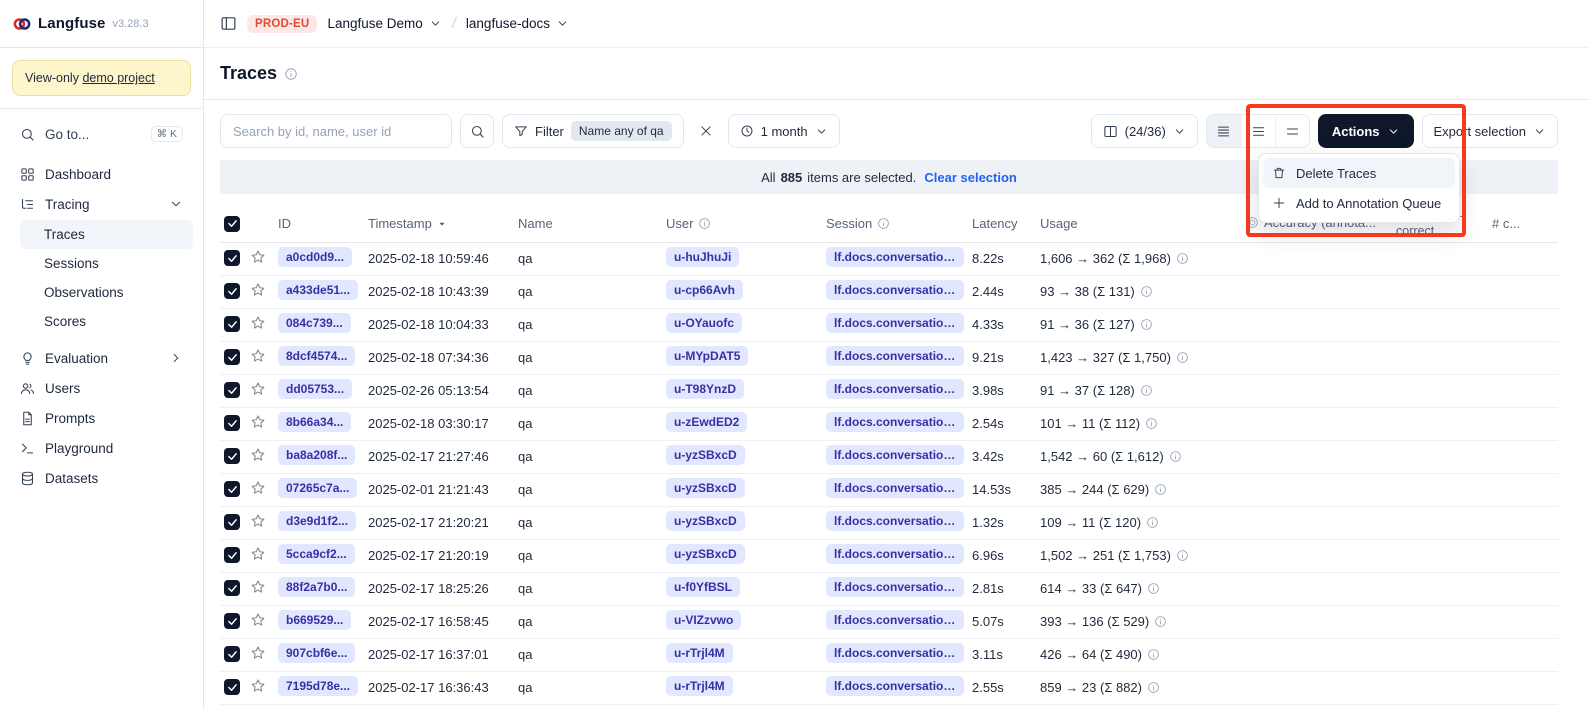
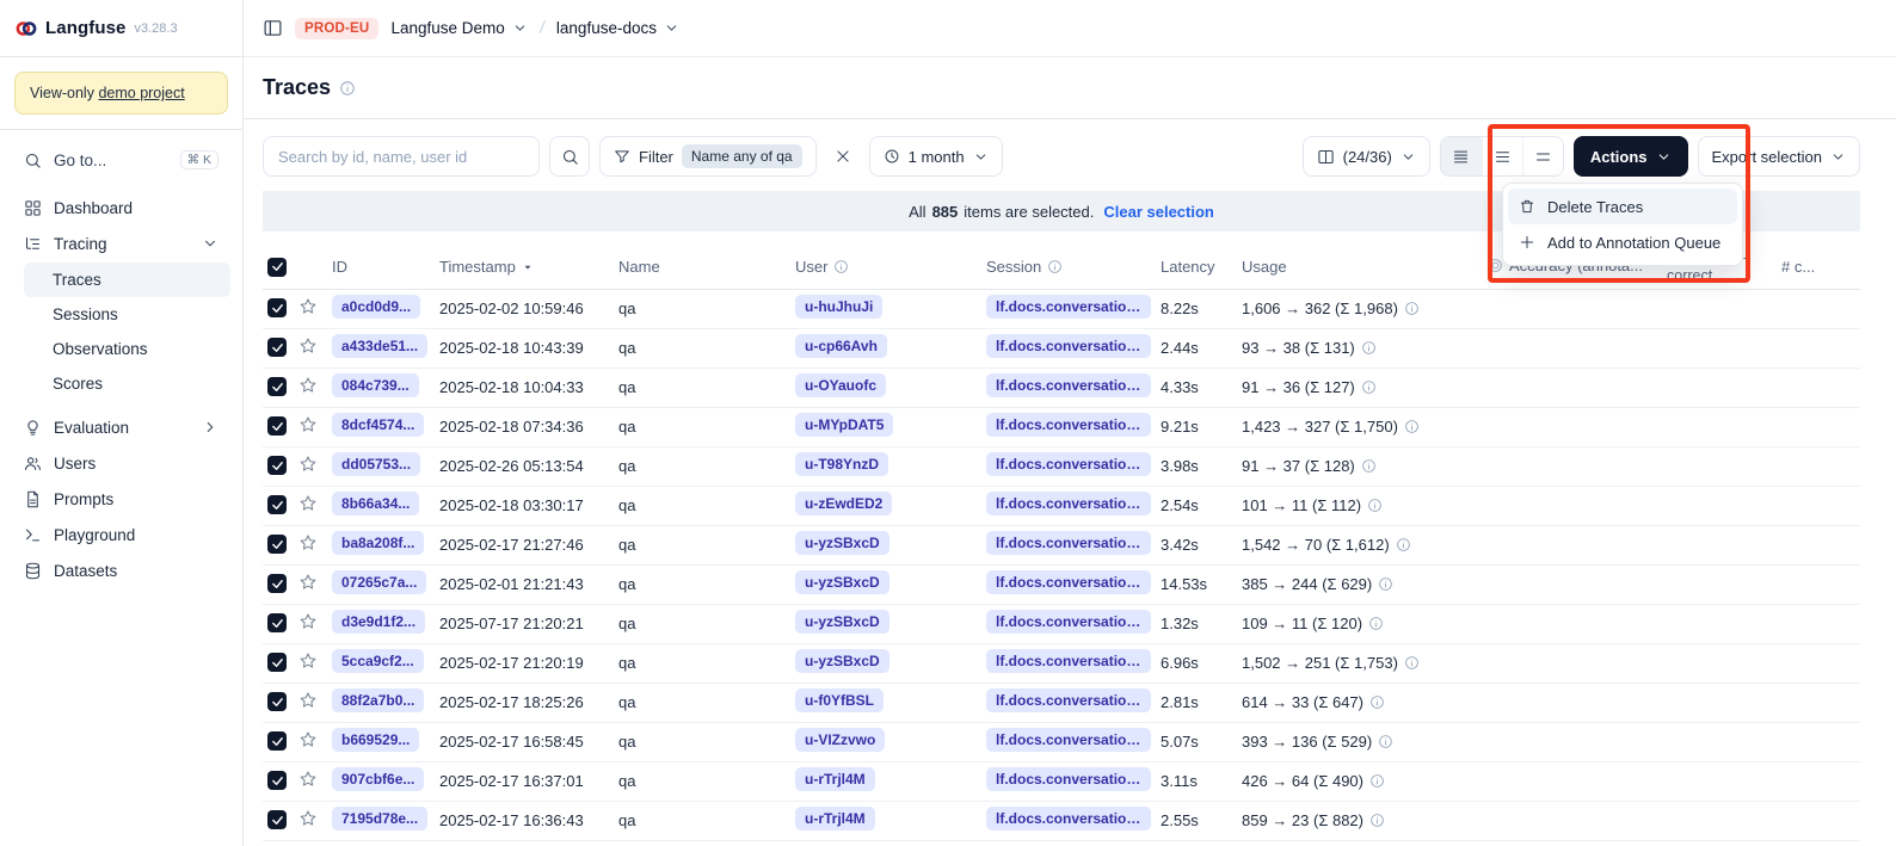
  Langfuse
  v3.28.3
  View-only demo project
  Go to...
  ⌘ K
  Dashboard
  Tracing
  Traces
  Sessions
  Observations
  Scores
  Evaluation
  Users
  Prompts
  Playground
  Datasets
  PROD-EU
  Langfuse Demo
  langfuse-docs
  Traces
  Search by id, name, user id
  Filter
  Name any of qa
  1 month
  (24/36)
  Actions
  Export selection
  All
  885
  items are selected.
  Clear selection
- 		a0cd0d9...	2025-02-18 10:59:46	qa	u-huJhuJi	lf.docs.conversation...	8.22s	1,606 → 362 (Σ 1,968)
+ 		a0cd0d9...	2025-02-02 10:59:46	qa	u-huJhuJi	lf.docs.conversation...	8.22s	1,606 → 362 (Σ 1,968)
  		a433de51...	2025-02-18 10:43:39	qa	u-cp66Avh	lf.docs.conversation...	2.44s	93 → 38 (Σ 131)
  		084c739...	2025-02-18 10:04:33	qa	u-OYauofc	lf.docs.conversation...	4.33s	91 → 36 (Σ 127)
  		8dcf4574...	2025-02-18 07:34:36	qa	u-MYpDAT5	lf.docs.conversation...	9.21s	1,423 → 327 (Σ 1,750)
  		dd05753...	2025-02-26 05:13:54	qa	u-T98YnzD	lf.docs.conversation...	3.98s	91 → 37 (Σ 128)
  		8b66a34...	2025-02-18 03:30:17	qa	u-zEwdED2	lf.docs.conversation...	2.54s	101 → 11 (Σ 112)
- 		ba8a208f...	2025-02-17 21:27:46	qa	u-yzSBxcD	lf.docs.conversation...	3.42s	1,542 → 60 (Σ 1,612)
+ 		ba8a208f...	2025-02-17 21:27:46	qa	u-yzSBxcD	lf.docs.conversation...	3.42s	1,542 → 70 (Σ 1,612)
  		07265c7a...	2025-02-01 21:21:43	qa	u-yzSBxcD	lf.docs.conversation...	14.53s	385 → 244 (Σ 629)
- 		d3e9d1f2...	2025-02-17 21:20:21	qa	u-yzSBxcD	lf.docs.conversation...	1.32s	109 → 11 (Σ 120)
+ 		d3e9d1f2...	2025-07-17 21:20:21	qa	u-yzSBxcD	lf.docs.conversation...	1.32s	109 → 11 (Σ 120)
  		5cca9cf2...	2025-02-17 21:20:19	qa	u-yzSBxcD	lf.docs.conversation...	6.96s	1,502 → 251 (Σ 1,753)
  		88f2a7b0...	2025-02-17 18:25:26	qa	u-f0YfBSL	lf.docs.conversation...	2.81s	614 → 33 (Σ 647)
  		b669529...	2025-02-17 16:58:45	qa	u-VIZzvwo	lf.docs.conversation...	5.07s	393 → 136 (Σ 529)
  		907cbf6e...	2025-02-17 16:37:01	qa	u-rTrjl4M	lf.docs.conversation...	3.11s	426 → 64 (Σ 490)
  		7195d78e...	2025-02-17 16:36:43	qa	u-rTrjl4M	lf.docs.conversation...	2.55s	859 → 23 (Σ 882)
  Delete Traces
  Add to Annotation Queue
